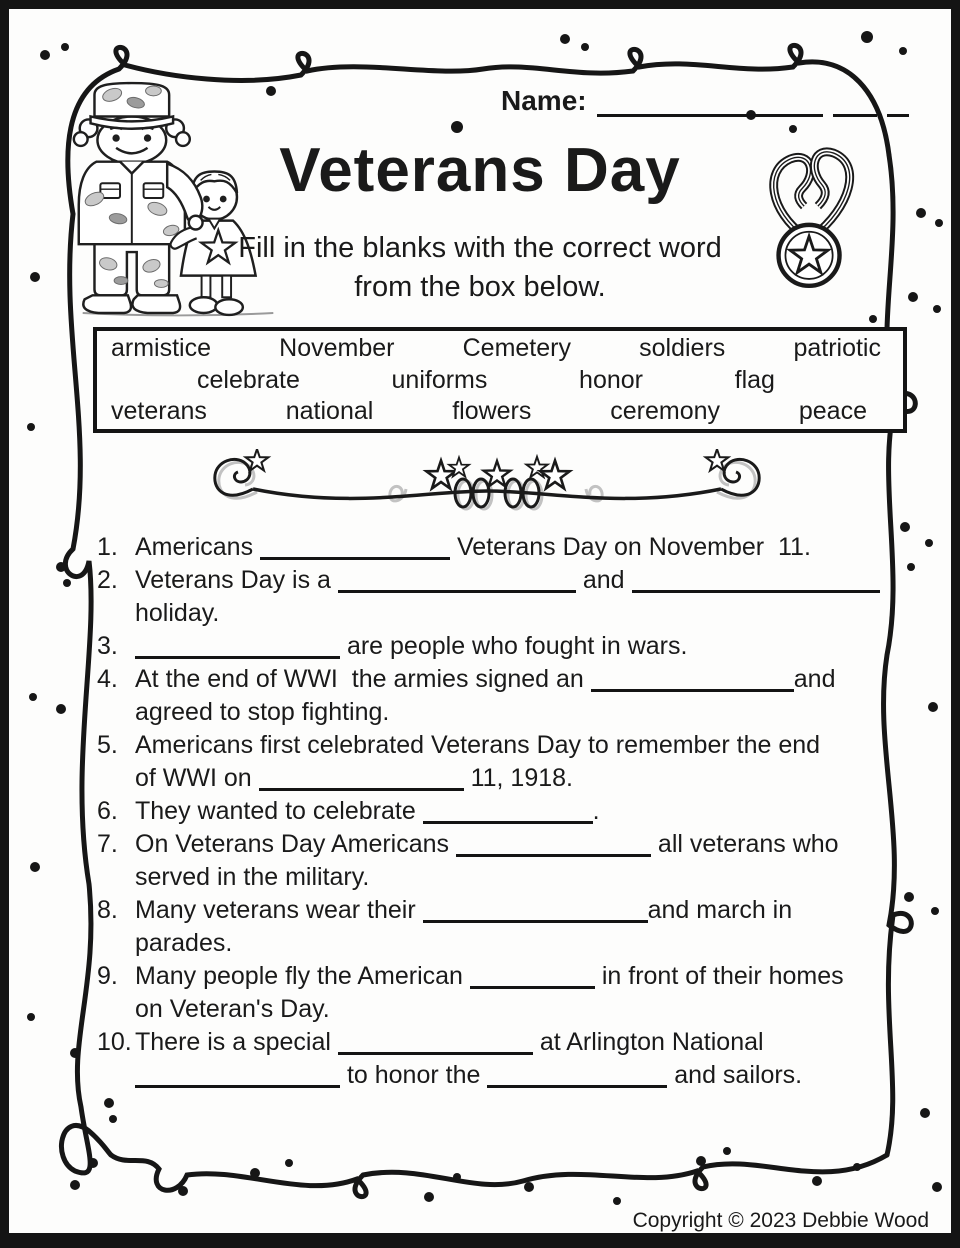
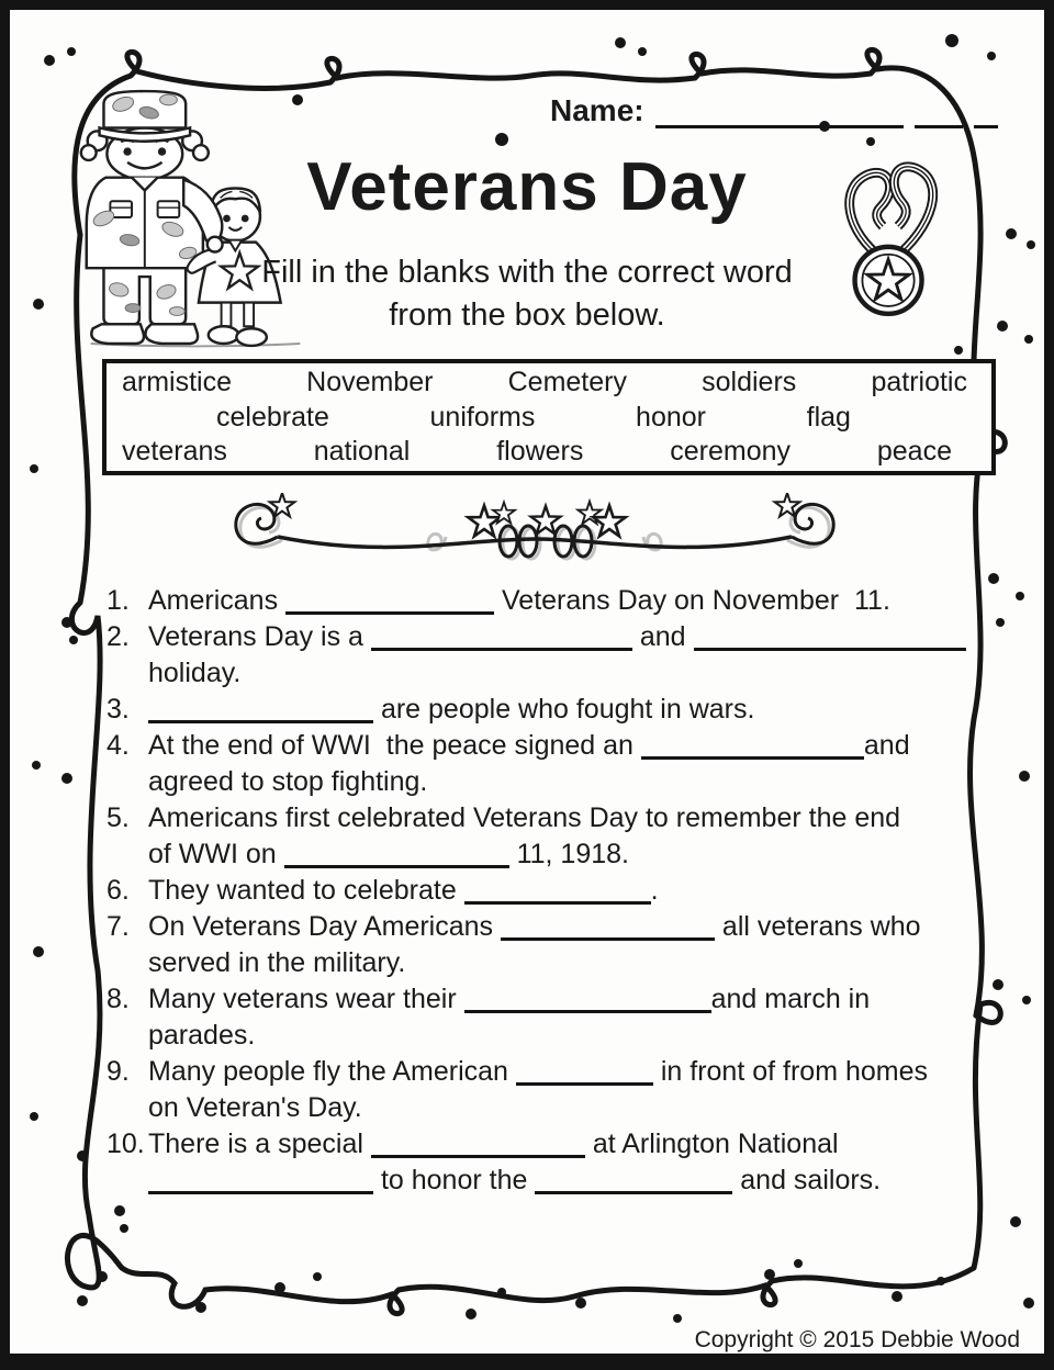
  Name:
  Veterans Day
  Fill in the blanks with the correct word
  from the box below.
  armistice
  November
  Cemetery
  soldiers
  patriotic
  celebrate
  uniforms
  honor
  flag
  veterans
  national
  flowers
  ceremony
  peace
  1.
  Americans Veterans Day on November 11.
  2.
  Veterans Day is a and
  holiday.
  3.
  are people who fought in wars.
  4.
- At the end of WWI the armies signed an and
+ At the end of WWI the peace signed an and
  agreed to stop fighting.
  5.
  Americans first celebrated Veterans Day to remember the end
  of WWI on 11, 1918.
  6.
  They wanted to celebrate .
  7.
  On Veterans Day Americans all veterans who
  served in the military.
  8.
  Many veterans wear their and march in
  parades.
  9.
- Many people fly the American in front of their homes
+ Many people fly the American in front of from homes
  on Veteran's Day.
  10.
  There is a special at Arlington National
  to honor the and sailors.
- Copyright © 2023 Debbie Wood
+ Copyright © 2015 Debbie Wood
